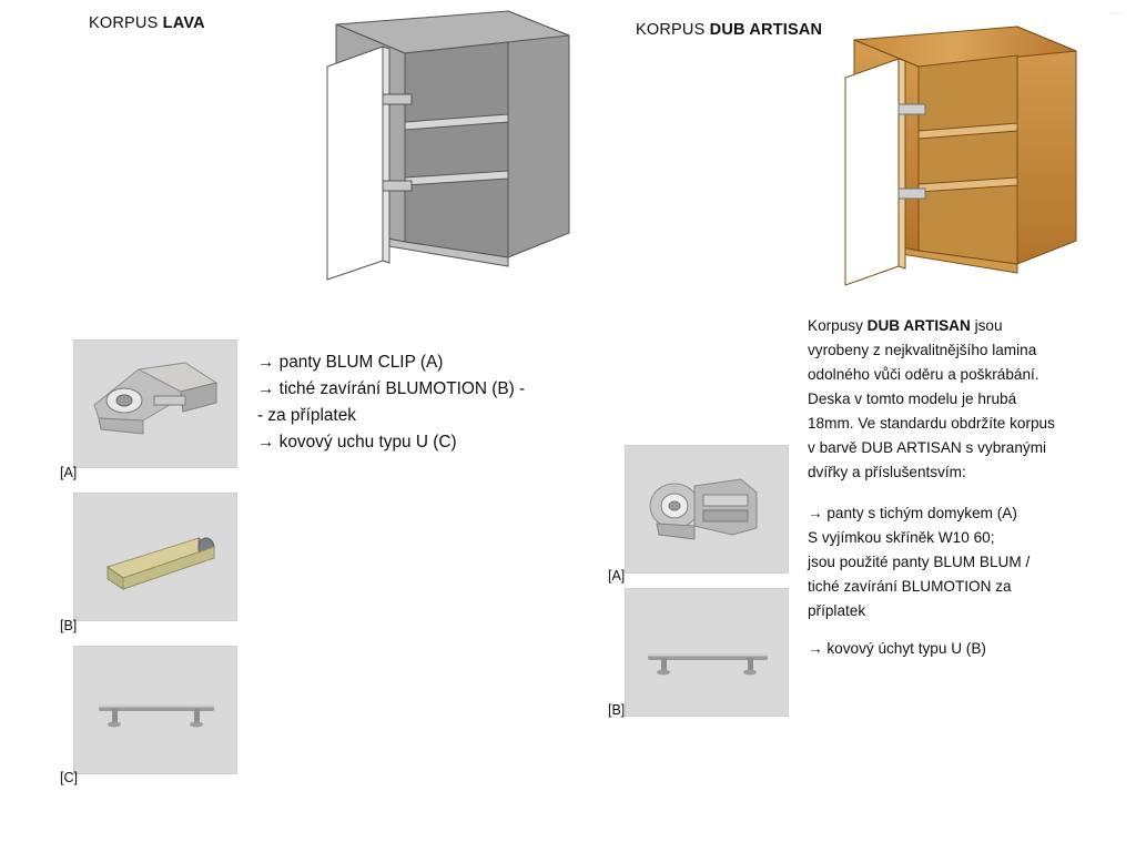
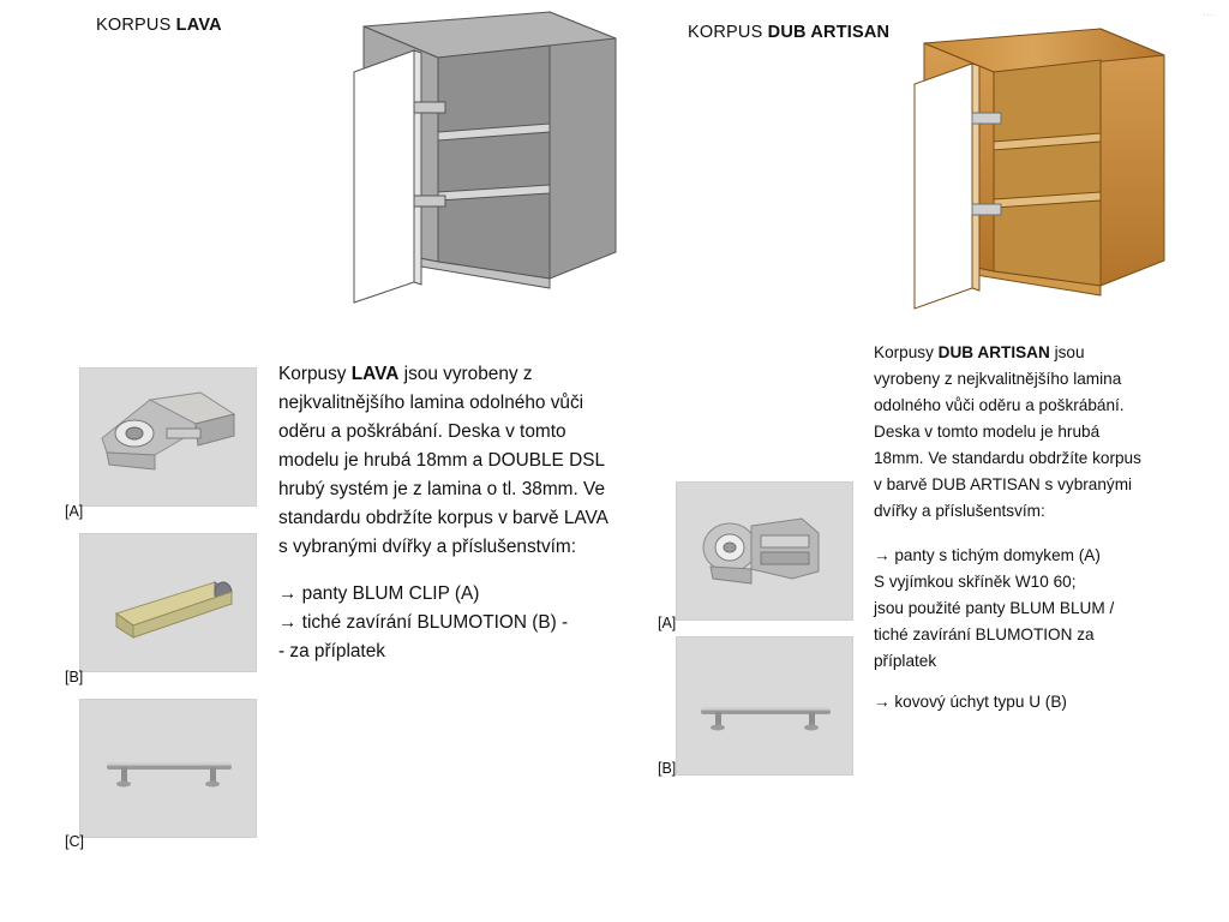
  ...
  KORPUS LAVA
  KORPUS DUB ARTISAN
+ Korpusy LAVA jsou vyrobeny z nejkvalitnějšího lamina odolného vůči oděru a poškrábání. Deska v tomto modelu je hrubá 18mm a DOUBLE DSL hrubý systém je z lamina o tl. 38mm. Ve standardu obdržíte korpus v barvě LAVA s vybranými dvířky a příslušenstvím:
  → panty BLUM CLIP (A)
  → tiché zavírání BLUMOTION (B) -
  - za příplatek
- → kovový uchu typu U (C)
  Korpusy DUB ARTISAN jsou vyrobeny z nejkvalitnějšího lamina odolného vůči oděru a poškrábání. Deska v tomto modelu je hrubá 18mm. Ve standardu obdržíte korpus v barvě DUB ARTISAN s vybranými dvířky a příslušentsvím:
  → panty s tichým domykem (A)
  S vyjímkou skříněk W10 60;
  jsou použité panty BLUM BLUM /
  tiché zavírání BLUMOTION za
  příplatek
  → kovový úchyt typu U (B)
  [A]
  [B]
  [C]
  [A]
  [B]
